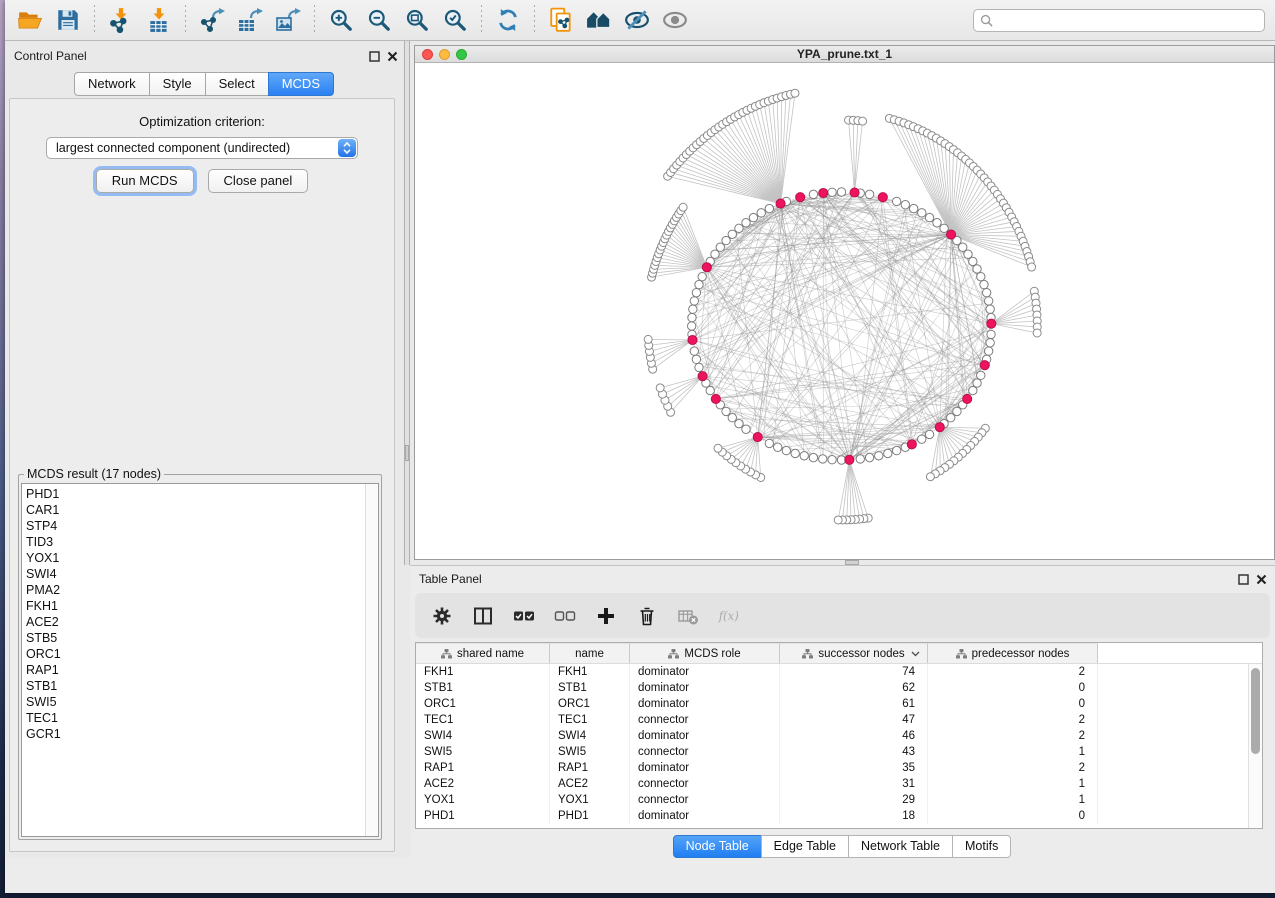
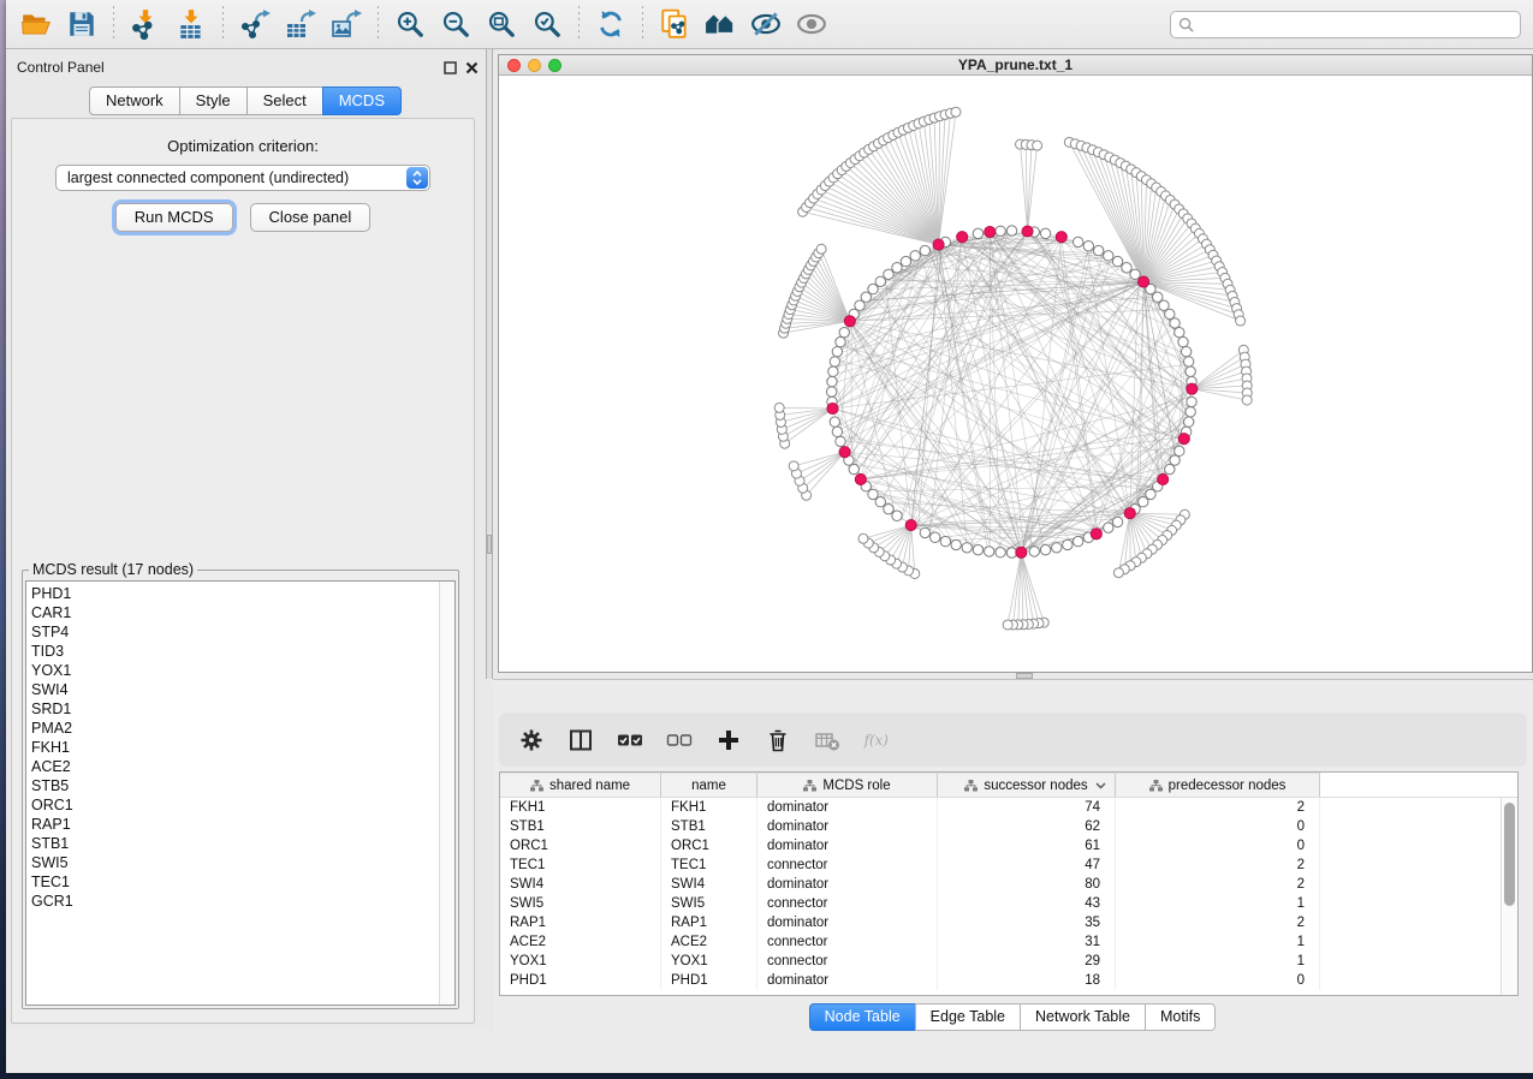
  Control Panel
  Network
  Style
  Select
  MCDS
  Optimization criterion:
  largest connected component (undirected)
  Run MCDS
  Close panel
  MCDS result (17 nodes)
  PHD1
  CAR1
  STP4
  TID3
  YOX1
  SWI4
+ SRD1
  PMA2
  FKH1
  ACE2
  STB5
  ORC1
  RAP1
  STB1
  SWI5
  TEC1
  GCR1
  YPA_prune.txt_1
- Table Panel
  f(x)
  shared name
  name
  MCDS role
  successor nodes
  predecessor nodes
  FKH1
  FKH1
  dominator
  74
  2
  STB1
  STB1
  dominator
  62
  0
  ORC1
  ORC1
  dominator
  61
  0
  TEC1
  TEC1
  connector
  47
  2
  SWI4
  SWI4
  dominator
- 46
+ 80
  2
  SWI5
  SWI5
  connector
  43
  1
  RAP1
  RAP1
  dominator
  35
  2
  ACE2
  ACE2
  connector
  31
  1
  YOX1
  YOX1
  connector
  29
  1
  PHD1
  PHD1
  dominator
  18
  0
  Node Table
  Edge Table
  Network Table
  Motifs
